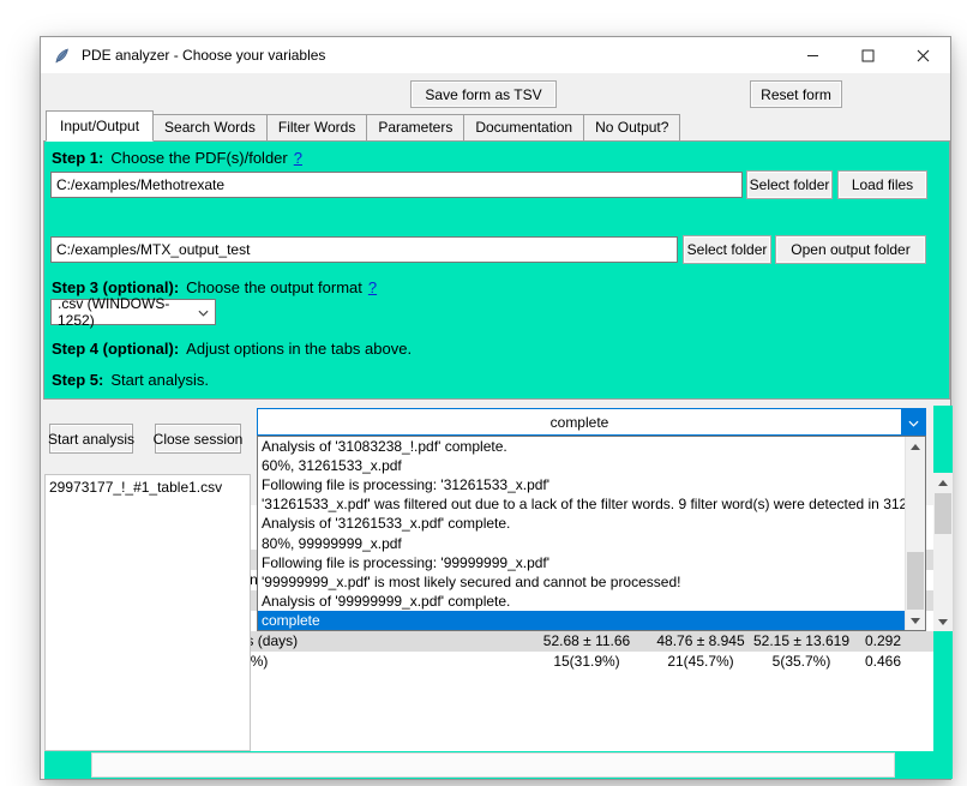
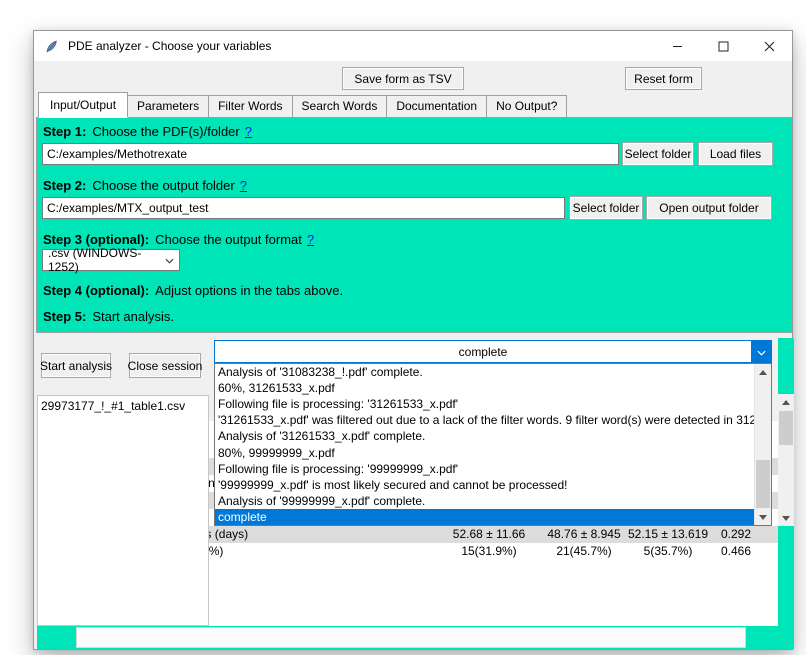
  PDE analyzer - Choose your variables
  Save form as TSV
  Reset form
  Input/Output
- Search Words
+ Parameters
  Filter Words
- Parameters
+ Search Words
  Documentation
  No Output?
  Step 1: Choose the PDF(s)/folder ?
  C:/examples/Methotrexate
  Select folder
  Load files
+ Step 2: Choose the output folder ?
  C:/examples/MTX_output_test
  Select folder
  Open output folder
  Step 3 (optional): Choose the output format ?
  .csv (WINDOWS-1252)
  Step 4 (optional): Adjust options in the tabs above.
  Step 5: Start analysis.
  Start analysis
  Close session
  complete
  29973177_!_#1_table1.csv
  52.68 ± 11.66
  48.76 ± 8.945
  52.15 ± 13.619
  0.292
  15(31.9%)
  21(45.7%)
  5(35.7%)
  0.466
  Analysis of '31083238_!.pdf' complete.
  60%, 31261533_x.pdf
  Following file is processing: '31261533_x.pdf'
  '31261533_x.pdf' was filtered out due to a lack of the filter words. 9 filter word(s) were detected in 312
  Analysis of '31261533_x.pdf' complete.
  80%, 99999999_x.pdf
  Following file is processing: '99999999_x.pdf'
  '99999999_x.pdf' is most likely secured and cannot be processed!
  Analysis of '99999999_x.pdf' complete.
  complete
